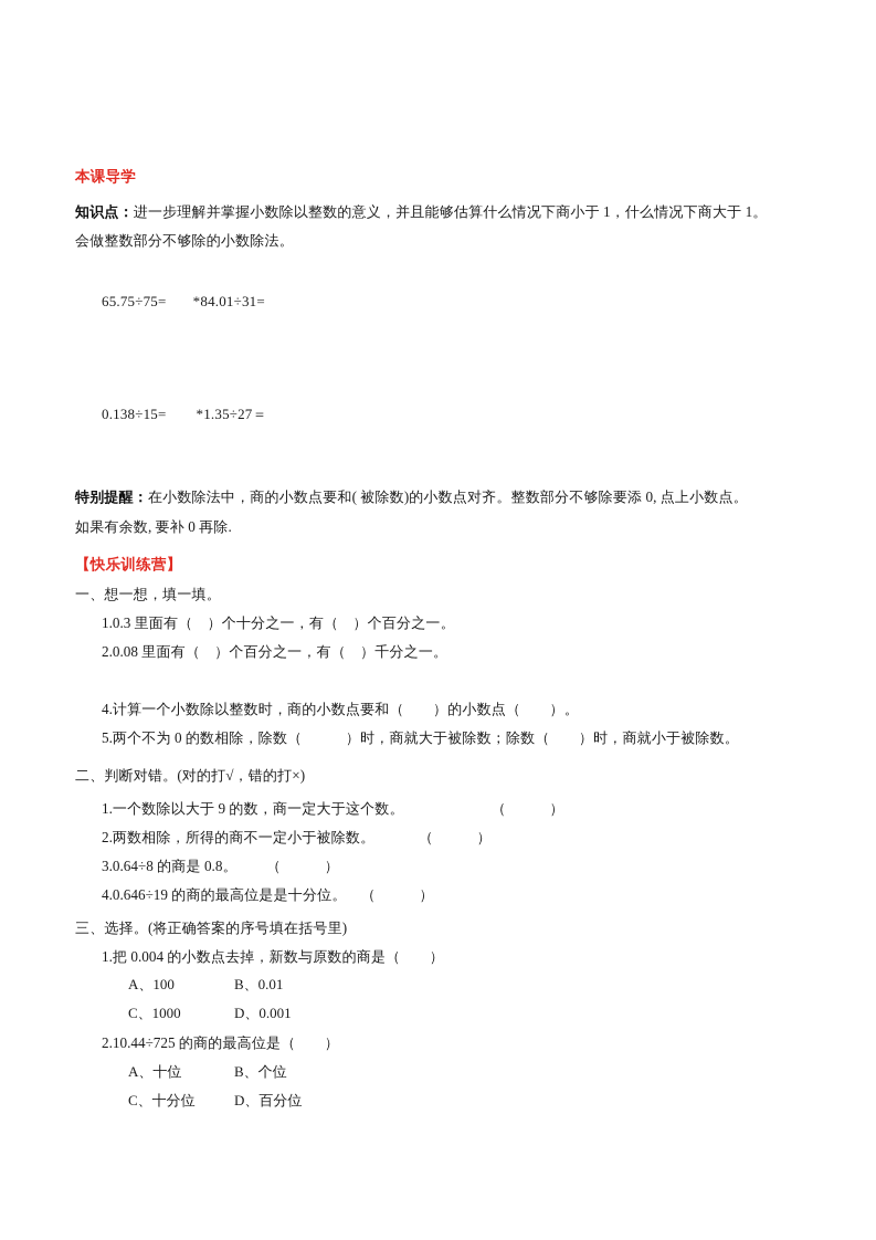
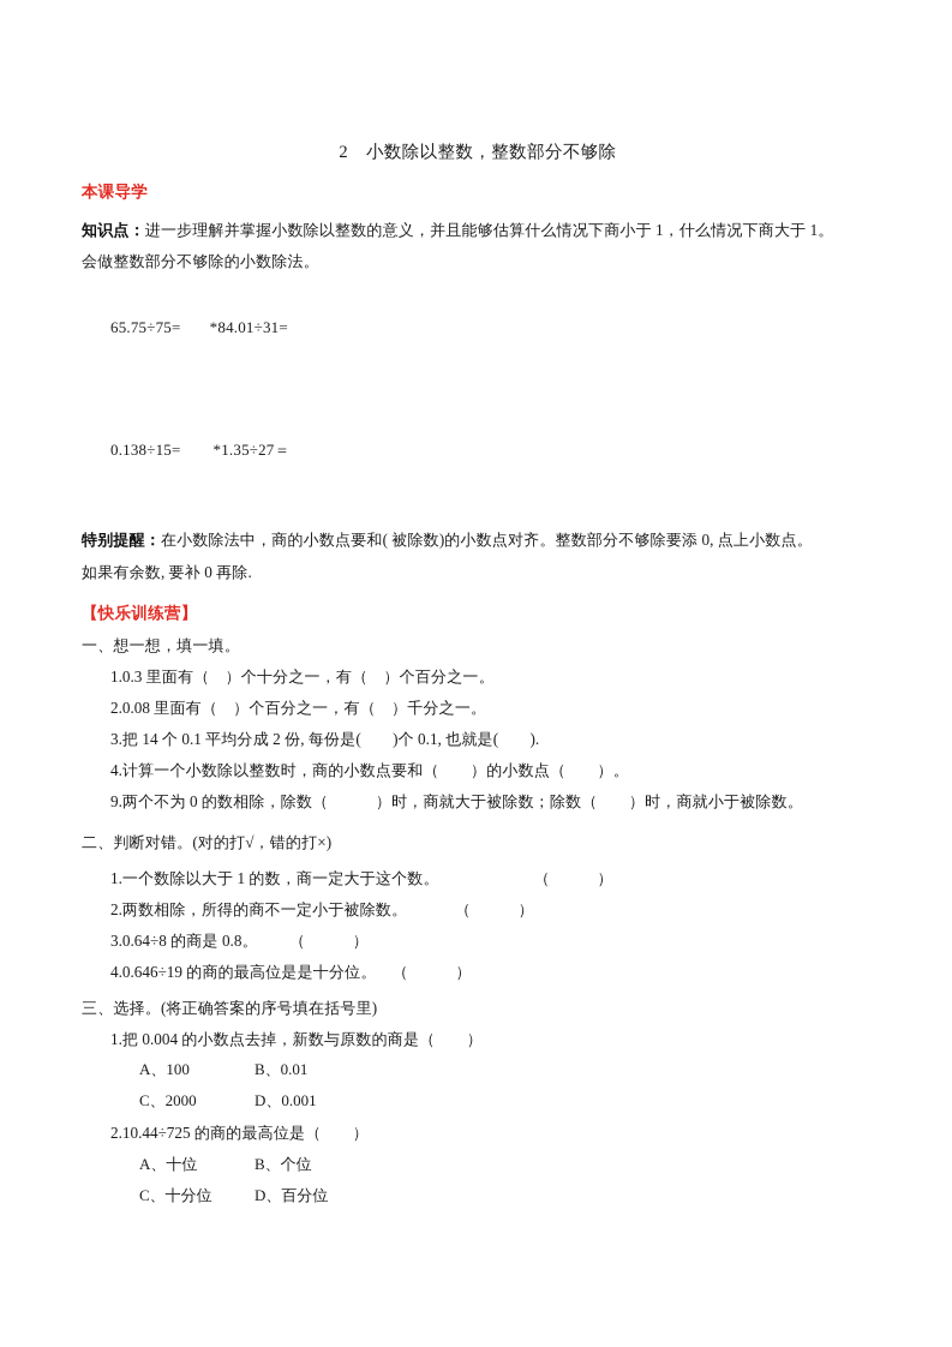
+ 2 小数除以整数，整数部分不够除
  本课导学
  知识点：进一步理解并掌握小数除以整数的意义，并且能够估算什么情况下商小于 1，什么情况下商大于 1。
  会做整数部分不够除的小数除法。
  65.75÷75= *84.01÷31=
  0.138÷15= *1.35÷27＝
  特别提醒：在小数除法中，商的小数点要和( 被除数)的小数点对齐。整数部分不够除要添 0, 点上小数点。
  如果有余数, 要补 0 再除.
  【快乐训练营】
  一、想一想，填一填。
  1.0.3 里面有（ ）个十分之一，有（ ）个百分之一。
  2.0.08 里面有（ ）个百分之一，有（ ）千分之一。
+ 3.把 14 个 0.1 平均分成 2 份, 每份是( )个 0.1, 也就是( ).
  4.计算一个小数除以整数时，商的小数点要和（ ）的小数点（ ）。
- 5.两个不为 0 的数相除，除数（ ）时，商就大于被除数；除数（ ）时，商就小于被除数。
+ 9.两个不为 0 的数相除，除数（ ）时，商就大于被除数；除数（ ）时，商就小于被除数。
  二、判断对错。(对的打√，错的打×)
- 1.一个数除以大于 9 的数，商一定大于这个数。 （ ）
+ 1.一个数除以大于 1 的数，商一定大于这个数。 （ ）
  2.两数相除，所得的商不一定小于被除数。 （ ）
  3.0.64÷8 的商是 0.8。 （ ）
  4.0.646÷19 的商的最高位是是十分位。 （ ）
  三、选择。(将正确答案的序号填在括号里)
  1.把 0.004 的小数点去掉，新数与原数的商是（ ）
  A、100 B、0.01
- C、1000 D、0.001
+ C、2000 D、0.001
  2.10.44÷725 的商的最高位是（ ）
  A、十位 B、个位
  C、十分位 D、百分位
